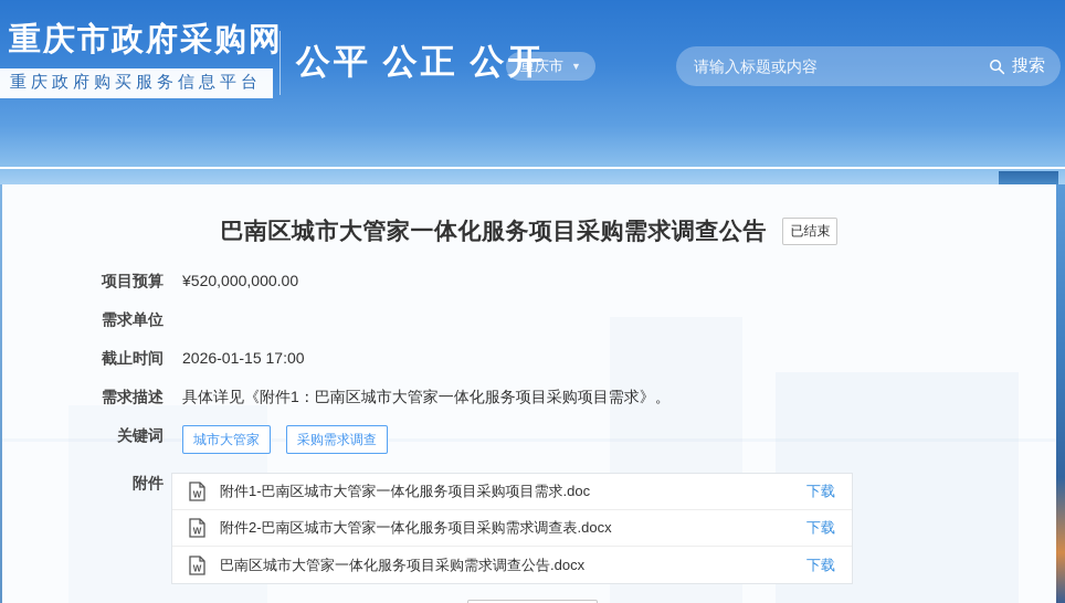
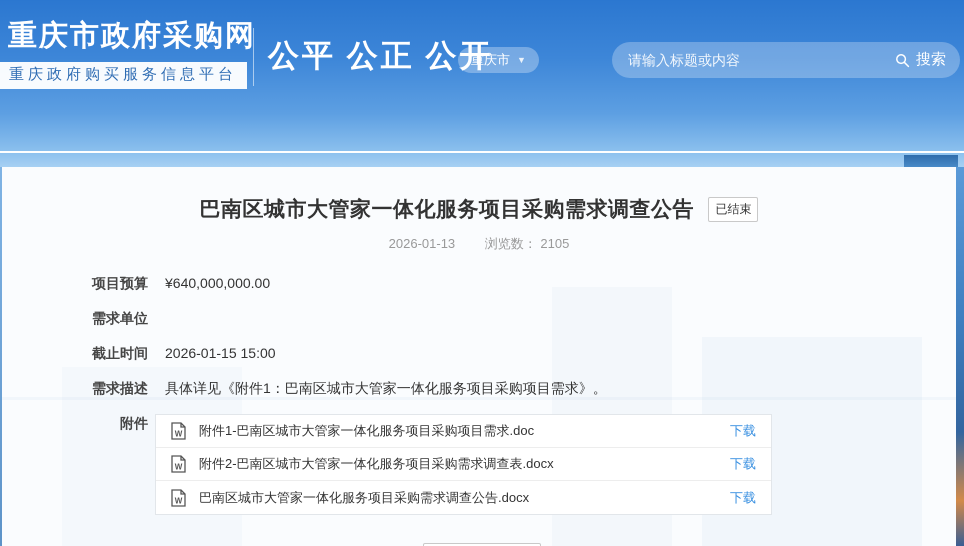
  重庆市政府采购网
  重庆政府购买服务信息平台
  公平 公正 公开
  重庆市
  ▼
  请输入标题或内容
  搜索
  巴南区城市大管家一体化服务项目采购需求调查公告 已结束
+ 2026-01-13 浏览数： 2105
  项目预算
- ¥520,000,000.00
+ ¥640,000,000.00
  需求单位
  截止时间
- 2026-01-15 17:00
+ 2026-01-15 15:00
  需求描述
  具体详见《附件1：巴南区城市大管家一体化服务项目采购项目需求》。
- 关键词
- 城市大管家 采购需求调查
  附件
  W
  附件1-巴南区城市大管家一体化服务项目采购项目需求.doc
  下载
  W
  附件2-巴南区城市大管家一体化服务项目采购需求调查表.docx
  下载
  W
  巴南区城市大管家一体化服务项目采购需求调查公告.docx
  下载
